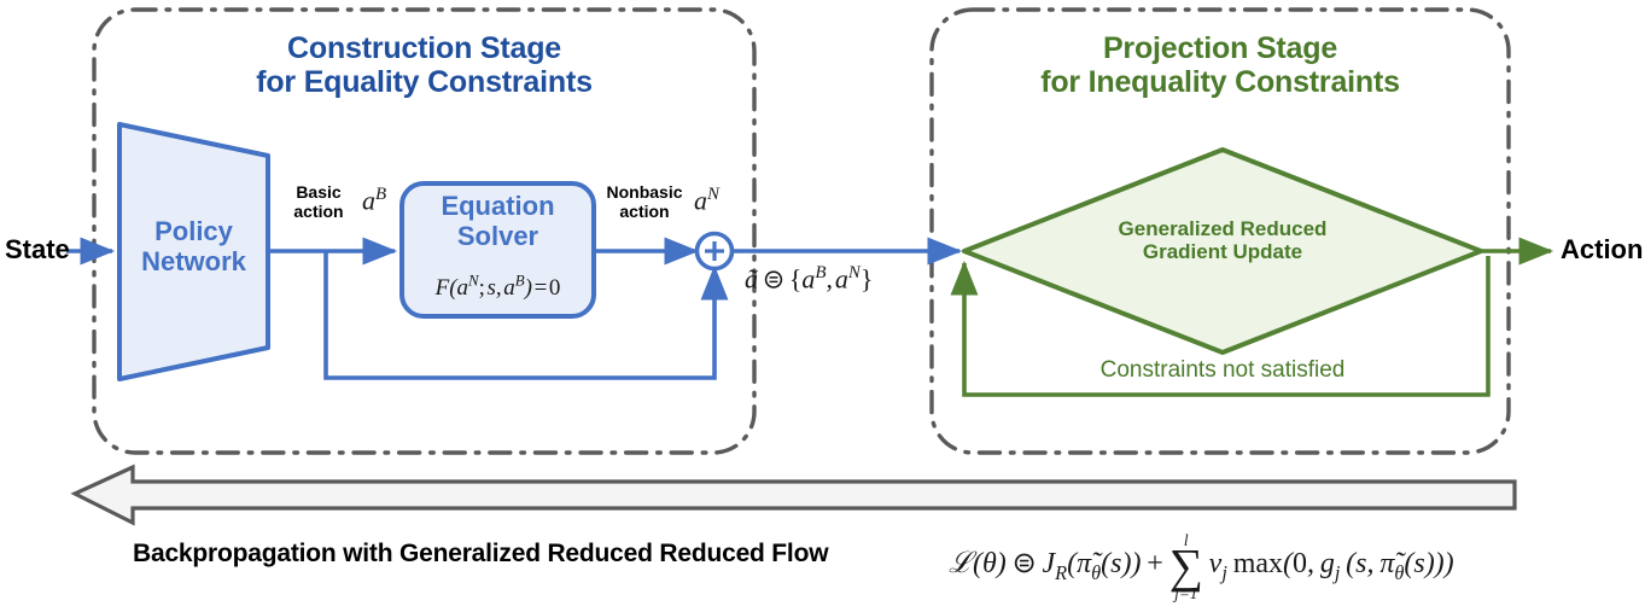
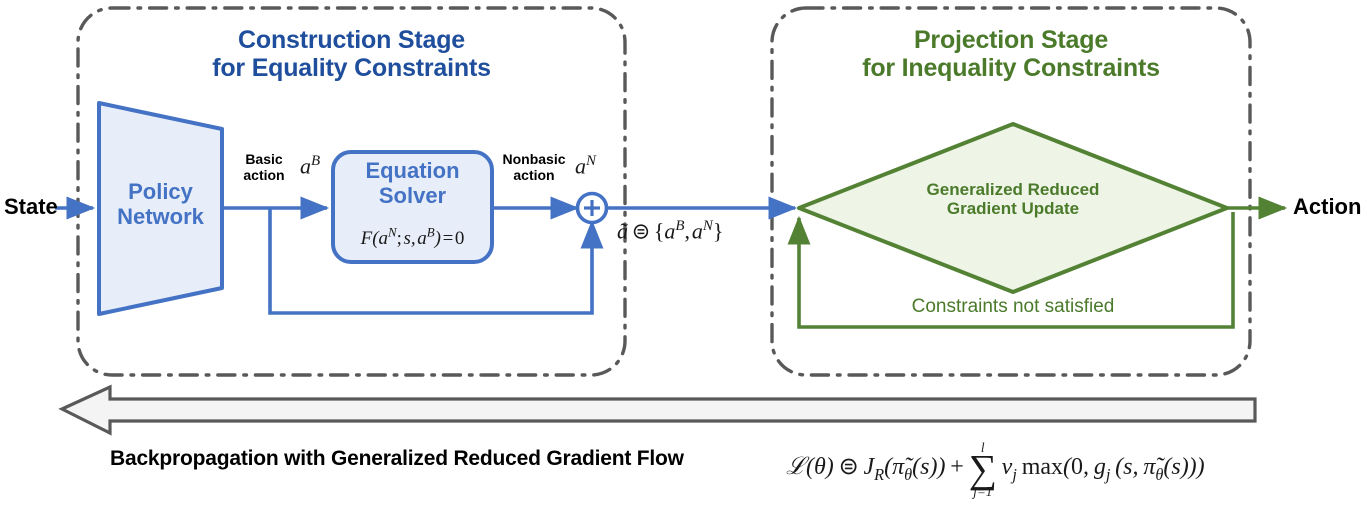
  Construction Stage
  for Equality Constraints
  Projection Stage
  for Inequality Constraints
  State
  Action
  Policy
  Network
  Equation
  Solver
  F(aN; s, aB) = 0
  Basic
  action
  aB
  Nonbasic
  action
  aN
  ã ⊜ {aB, aN}
  Generalized Reduced
  Gradient Update
  Constraints not satisfied
- Backpropagation with Generalized Reduced Reduced Flow
+ Backpropagation with Generalized Reduced Gradient Flow
  ℒ(θ) ⊜ JR(π̃θ(s)) +
  l
  ∑
  j=1
  νj max(0, gj (s, π̃θ(s)))
